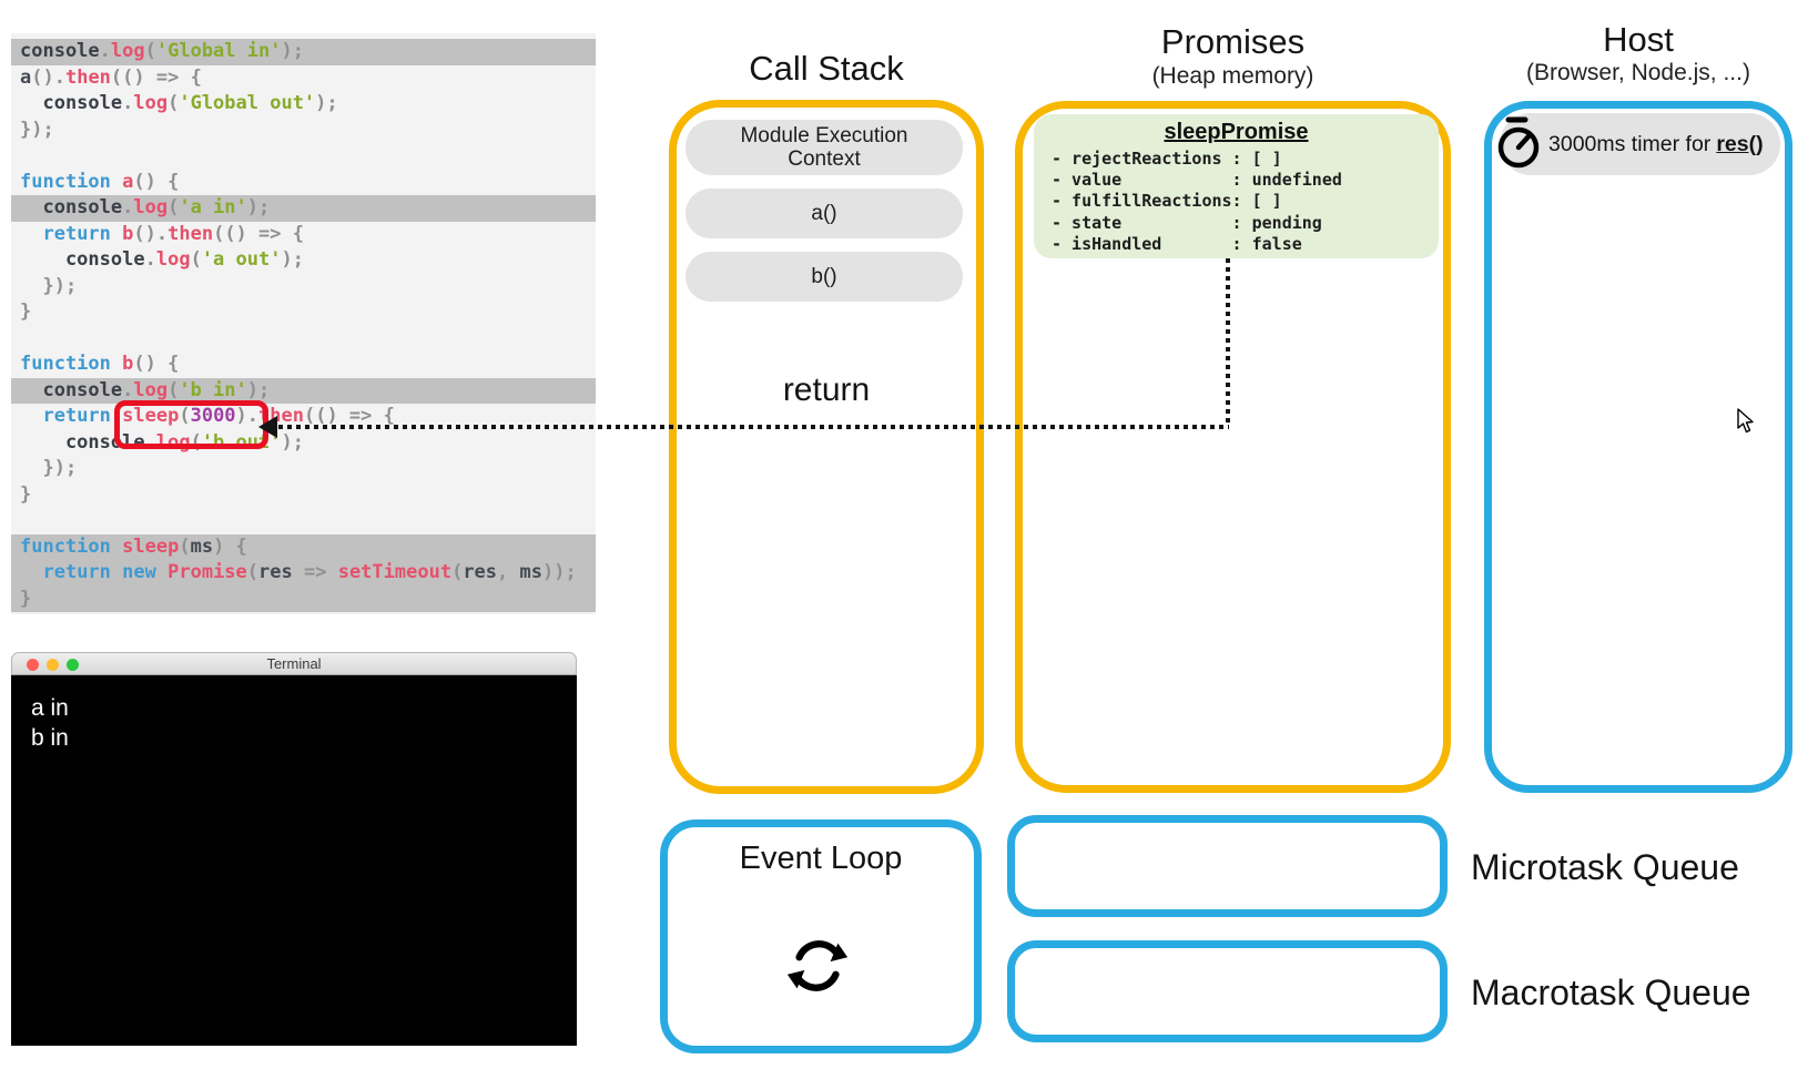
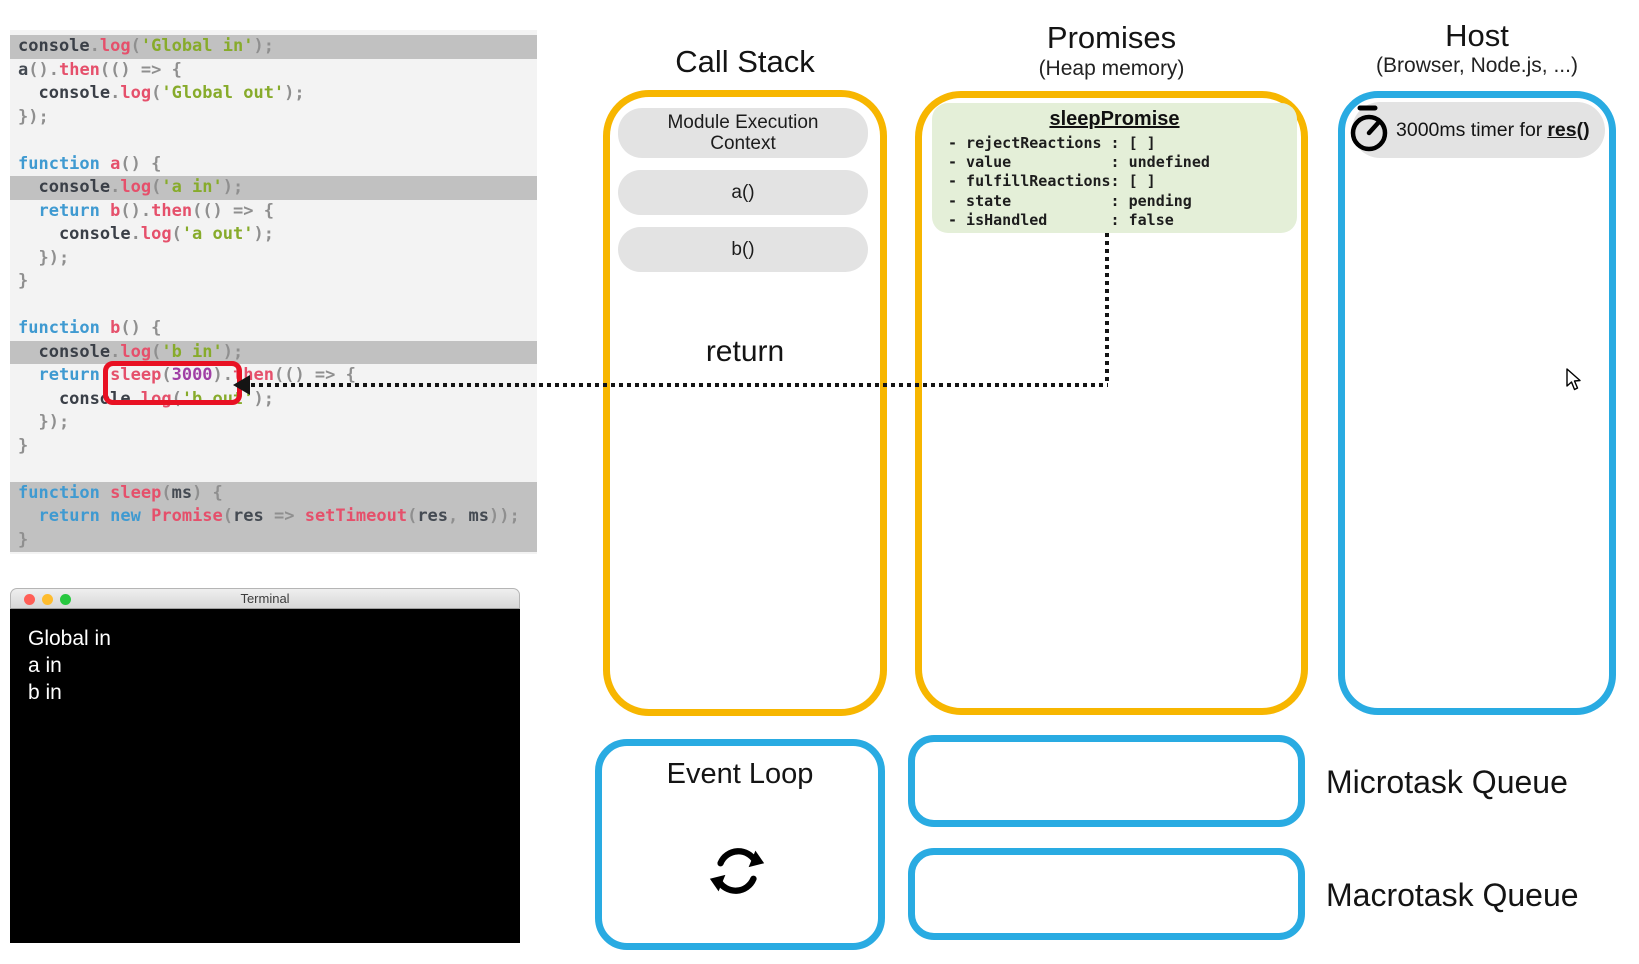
  console.log('Global in');
  a().then(() => {
  console.log('Global out');
  });
  function a() {
  console.log('a in');
  return b().then(() => {
  console.log('a out');
  });
  }
  function b() {
  console.log('b in');
  return sleep(3000).then(() => {
  console.log('b out');
  });
  }
  function sleep(ms) {
  return new Promise(res => setTimeout(res, ms));
  }
  Terminal
+ Global in
  a in
  b in
  Call Stack
  Module Execution Context
  a()
  b()
  return
  Promises
  (Heap memory)
  sleepPromise
  - rejectReactions : [ ]
  - value : undefined
  - fulfillReactions: [ ]
  - state : pending
  - isHandled : false
  Host
  (Browser, Node.js, ...)
  3000ms timer for
  res()
  Event Loop
  Microtask Queue
  Macrotask Queue
